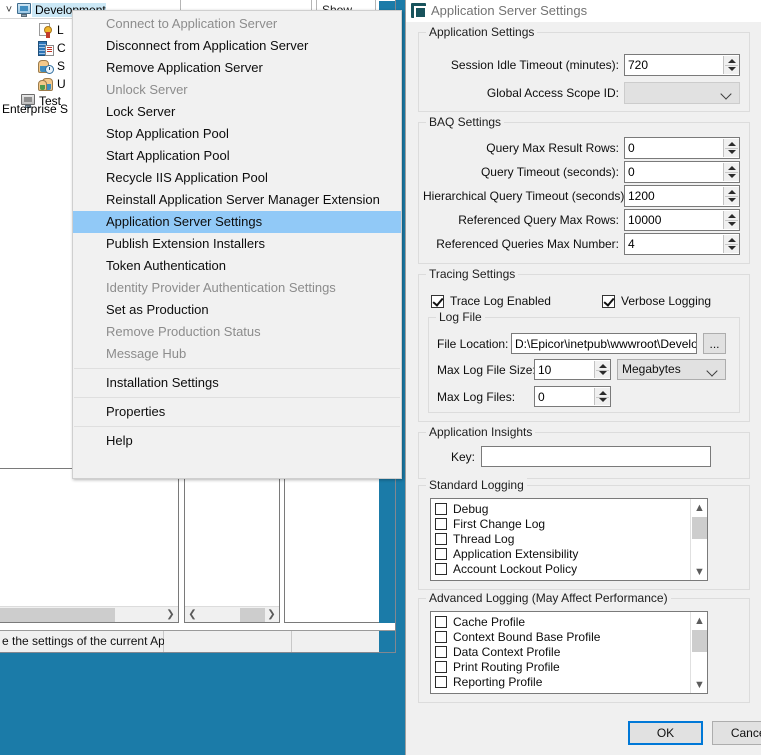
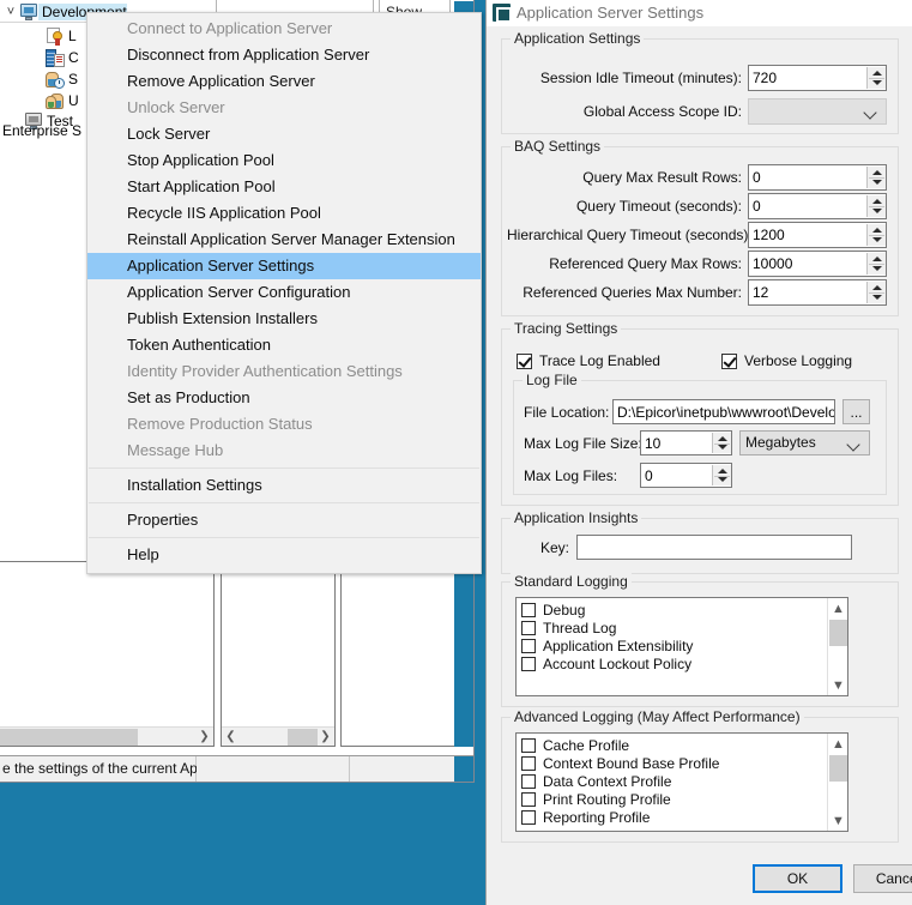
  ˅
  L
  C
  S
  U
  Test
  Enterprise S
  ❯
  ❮
  ❯
  e the settings of the current Ap
  Connect to Application Server
  Disconnect from Application Server
  Remove Application Server
  Unlock Server
  Lock Server
  Stop Application Pool
  Start Application Pool
  Recycle IIS Application Pool
  Reinstall Application Server Manager Extension
  Application Server Settings
+ Application Server Configuration
  Publish Extension Installers
  Token Authentication
  Identity Provider Authentication Settings
  Set as Production
  Remove Production Status
  Message Hub
  Installation Settings
  Properties
  Help
  Application Server Settings
  Application Settings
  Session Idle Timeout (minutes):
  720
  Global Access Scope ID:
  BAQ Settings
  Query Max Result Rows:
  0
  Query Timeout (seconds):
  0
  Hierarchical Query Timeout (seconds)
  1200
  Referenced Query Max Rows:
  10000
  Referenced Queries Max Number:
- 4
+ 12
  Tracing Settings
  Trace Log Enabled
  Verbose Logging
  Log File
  File Location:
  D:\Epicor\inetpub\wwwroot\Develo
  ...
  Max Log File Size
  10
  Megabytes
  Max Log Files:
  0
  Application Insights
  Key:
  Standard Logging
  Debug
- First Change Log
  Thread Log
  Application Extensibility
  Account Lockout Policy
  ▲
  ▼
  Advanced Logging (May Affect Performance)
  Cache Profile
  Context Bound Base Profile
  Data Context Profile
  Print Routing Profile
  Reporting Profile
  ▲
  ▼
  OK
